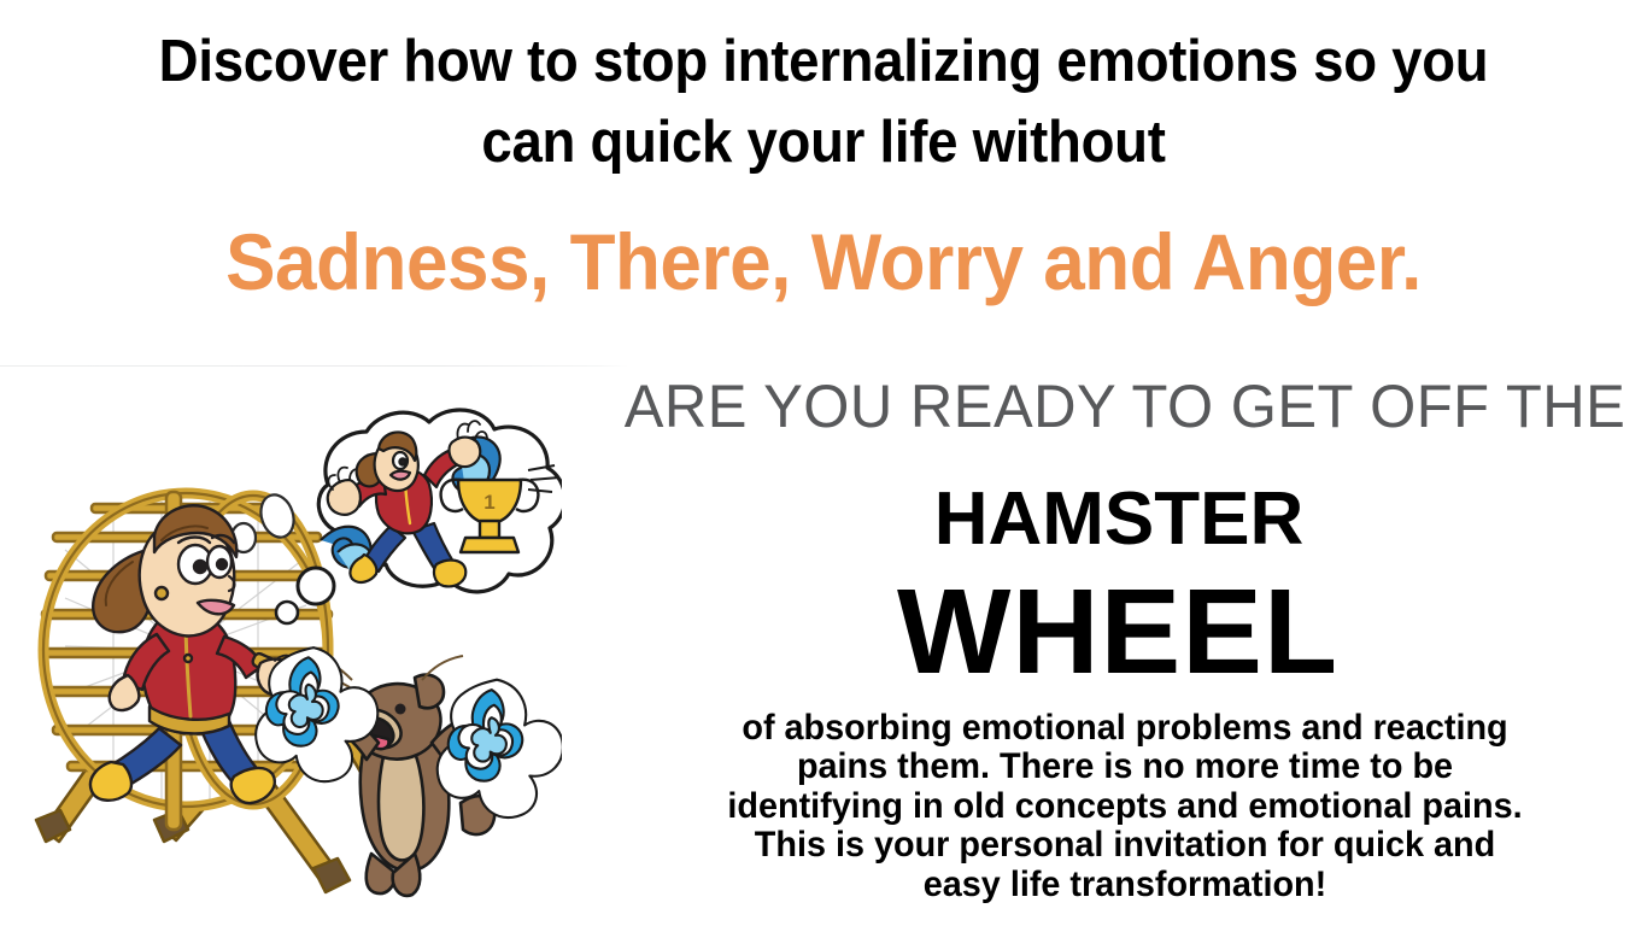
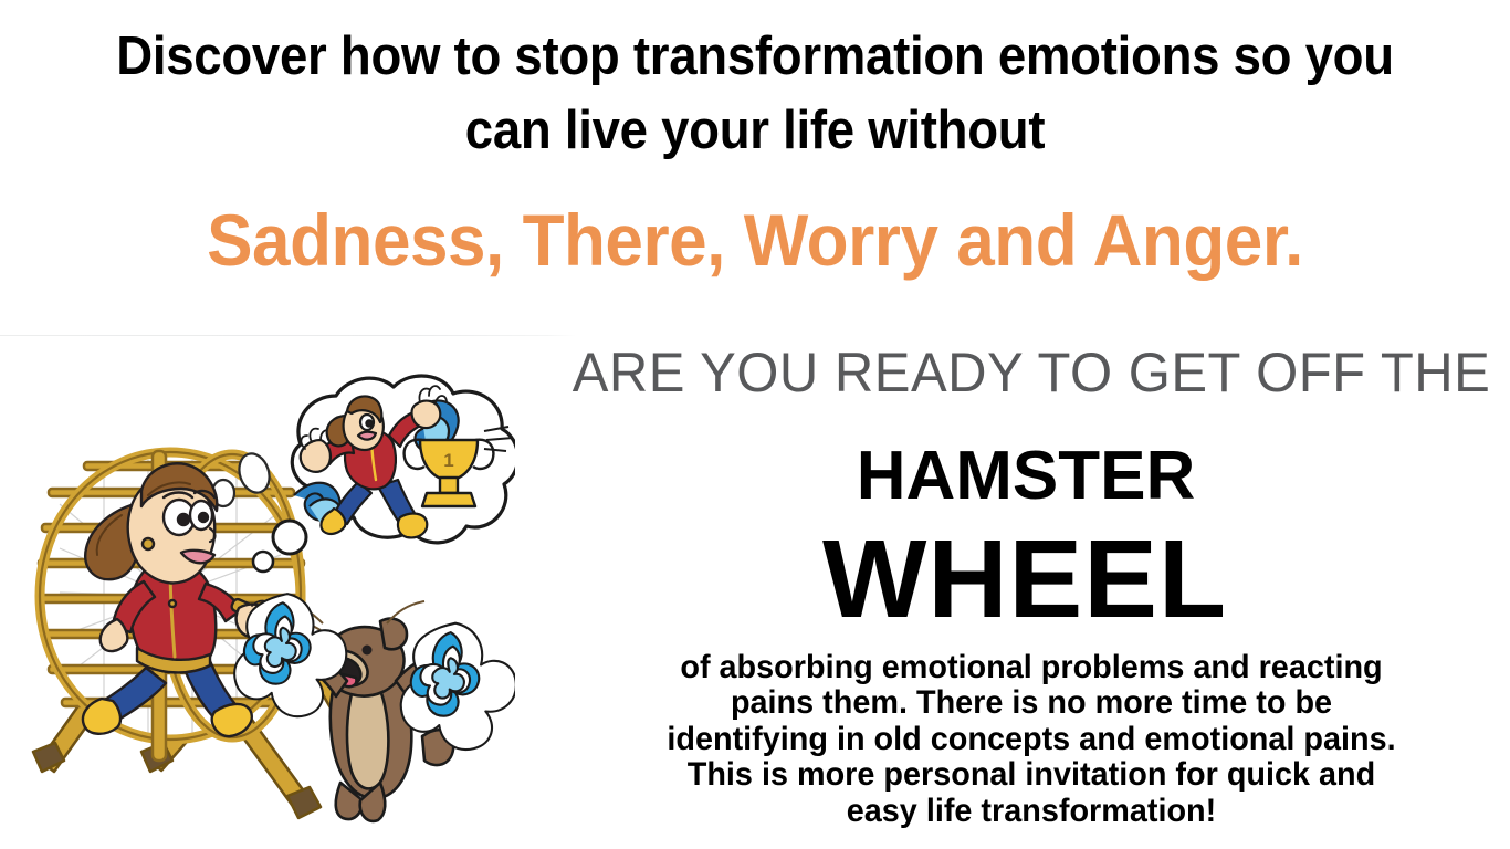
- Discover how to stop internalizing emotions so you
+ Discover how to stop transformation emotions so you
- can quick your life without
+ can live your life without
  Sadness, There, Worry and Anger.
  ARE YOU READY TO GET OFF THE
  HAMSTER
  WHEEL
  of absorbing emotional problems and reacting
  pains them. There is no more time to be
  identifying in old concepts and emotional pains.
- This is your personal invitation for quick and
+ This is more personal invitation for quick and
  easy life transformation!
  1
